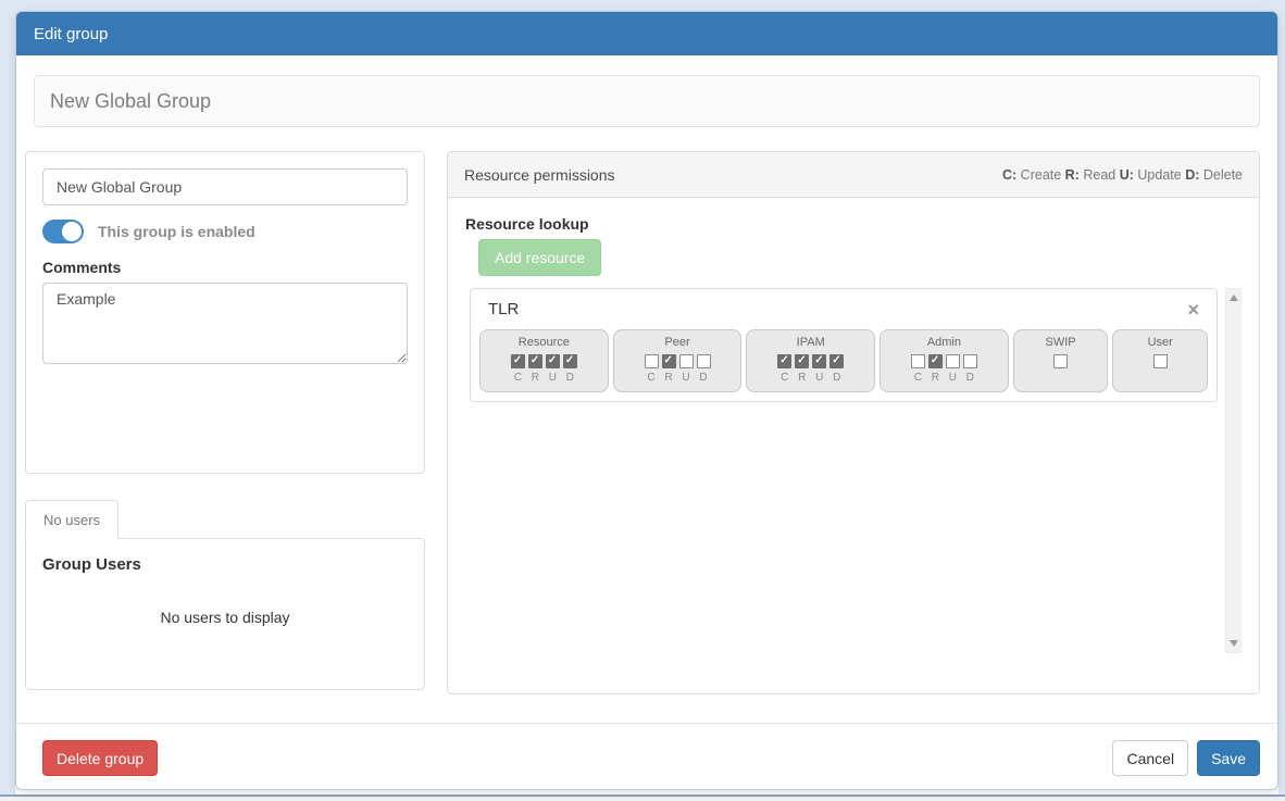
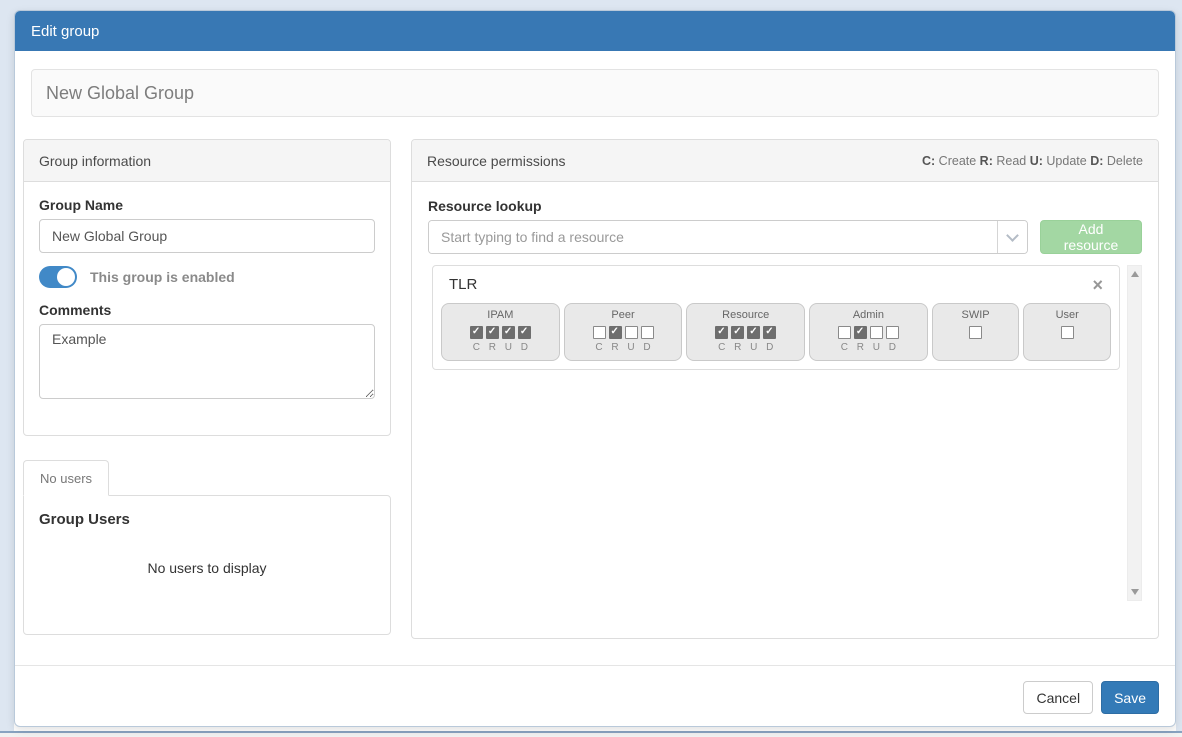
  Edit group
  New Global Group
+ Group information
+ Group Name
  New Global Group
  This group is enabled
  Comments
  Example
  No users
  Group Users
  No users to display
  Resource permissions
  C: Create R: Read U: Update D: Delete
  Resource lookup
+ Start typing to find a resource
  Add resource
  TLR
  ×
- Resource
+ IPAM
  C
  R
  U
  D
  Peer
  C
  R
  U
  D
- IPAM
+ Resource
  C
  R
  U
  D
  Admin
  C
  R
  U
  D
  SWIP
  User
- Delete group
  Cancel
  Save
